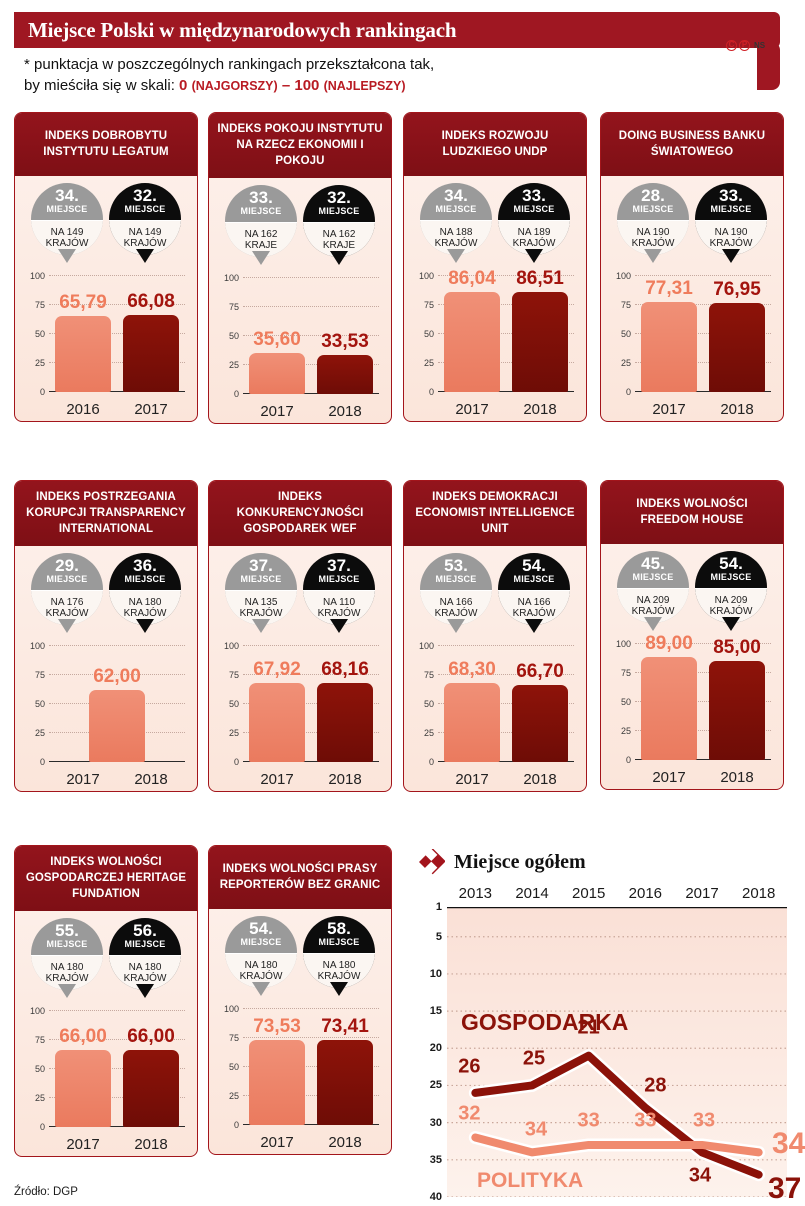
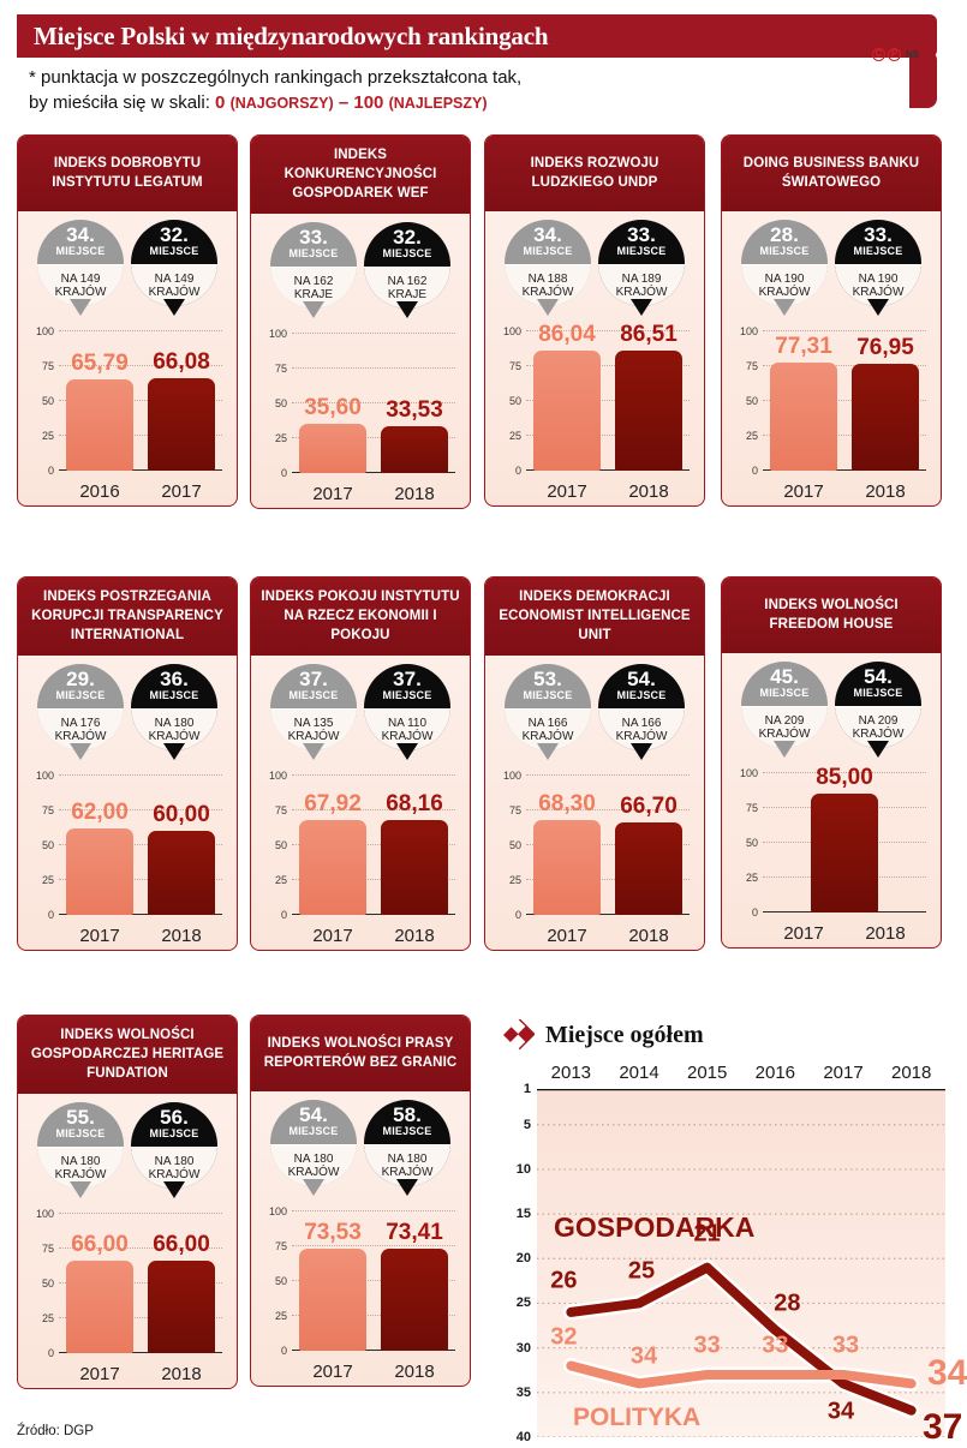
  Miejsce Polski w międzynarodowych rankingach
  C
  P
  NS
  * punktacja w poszczególnych rankingach przekształcona tak,
  by mieściła się w skali: 0 (NAJGORSZY) – 100 (NAJLEPSZY)
  INDEKS DOBROBYTU INSTYTUTU LEGATUM
  34.
  MIEJSCE
  NA 149
  KRAJÓW
  32.
  MIEJSCE
  NA 149
  KRAJÓW
  100
  75
  50
  25
  0
  65,79
  66,08
  2016
  2017
- INDEKS POKOJU INSTYTUTU NA RZECZ EKONOMII I POKOJU
+ INDEKS KONKURENCYJNOŚCI GOSPODAREK WEF
  33.
  MIEJSCE
  NA 162
  KRAJE
  32.
  MIEJSCE
  NA 162
  KRAJE
  100
  75
  50
  25
  0
  35,60
  33,53
  2017
  2018
  INDEKS ROZWOJU LUDZKIEGO UNDP
  34.
  MIEJSCE
  NA 188
  KRAJÓW
  33.
  MIEJSCE
  NA 189
  KRAJÓW
  100
  75
  50
  25
  0
  86,04
  86,51
  2017
  2018
  DOING BUSINESS BANKU ŚWIATOWEGO
  28.
  MIEJSCE
  NA 190
  KRAJÓW
  33.
  MIEJSCE
  NA 190
  KRAJÓW
  100
  75
  50
  25
  0
  77,31
  76,95
  2017
  2018
  INDEKS POSTRZEGANIA KORUPCJI TRANSPARENCY INTERNATIONAL
  29.
  MIEJSCE
  NA 176
  KRAJÓW
  36.
  MIEJSCE
  NA 180
  KRAJÓW
  100
  75
  50
  25
  0
  62,00
+ 60,00
  2017
  2018
- INDEKS KONKURENCYJNOŚCI GOSPODAREK WEF
+ INDEKS POKOJU INSTYTUTU NA RZECZ EKONOMII I POKOJU
  37.
  MIEJSCE
  NA 135
  KRAJÓW
  37.
  MIEJSCE
  NA 110
  KRAJÓW
  100
  75
  50
  25
  0
  67,92
  68,16
  2017
  2018
  INDEKS DEMOKRACJI ECONOMIST INTELLIGENCE UNIT
  53.
  MIEJSCE
  NA 166
  KRAJÓW
  54.
  MIEJSCE
  NA 166
  KRAJÓW
  100
  75
  50
  25
  0
  68,30
  66,70
  2017
  2018
  INDEKS WOLNOŚCI FREEDOM HOUSE
  45.
  MIEJSCE
  NA 209
  KRAJÓW
  54.
  MIEJSCE
  NA 209
  KRAJÓW
  100
  75
  50
  25
  0
- 89,00
  85,00
  2017
  2018
  INDEKS WOLNOŚCI GOSPODARCZEJ HERITAGE FUNDATION
  55.
  MIEJSCE
  NA 180
  KRAJÓW
  56.
  MIEJSCE
  NA 180
  KRAJÓW
  100
  75
  50
  25
  0
  66,00
  66,00
  2017
  2018
  INDEKS WOLNOŚCI PRASY REPORTERÓW BEZ GRANIC
  54.
  MIEJSCE
  NA 180
  KRAJÓW
  58.
  MIEJSCE
  NA 180
  KRAJÓW
  100
  75
  50
  25
  0
  73,53
  73,41
  2017
  2018
  Miejsce ogółem
  2013
  2014
  2015
  2016
  2017
  2018
  1
  5
  10
  15
  20
  25
  30
  35
  40
  26
  25
  21
  28
  34
  37
  32
  34
  33
  33
  33
  34
  GOSPODARKA
  POLITYKA
  Źródło: DGP
